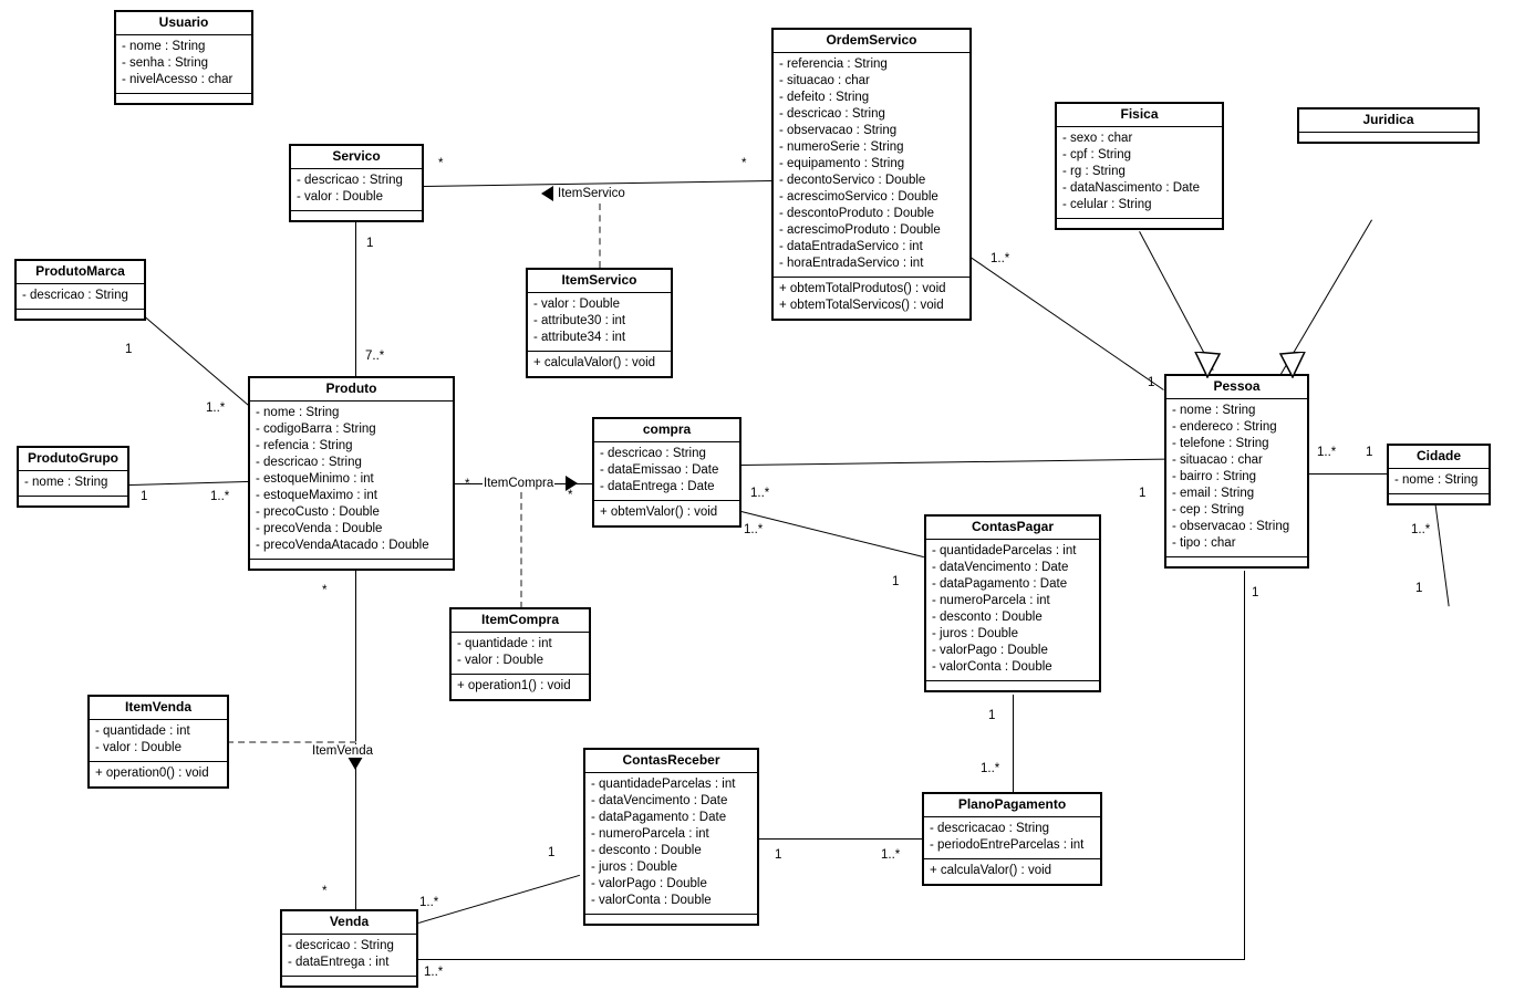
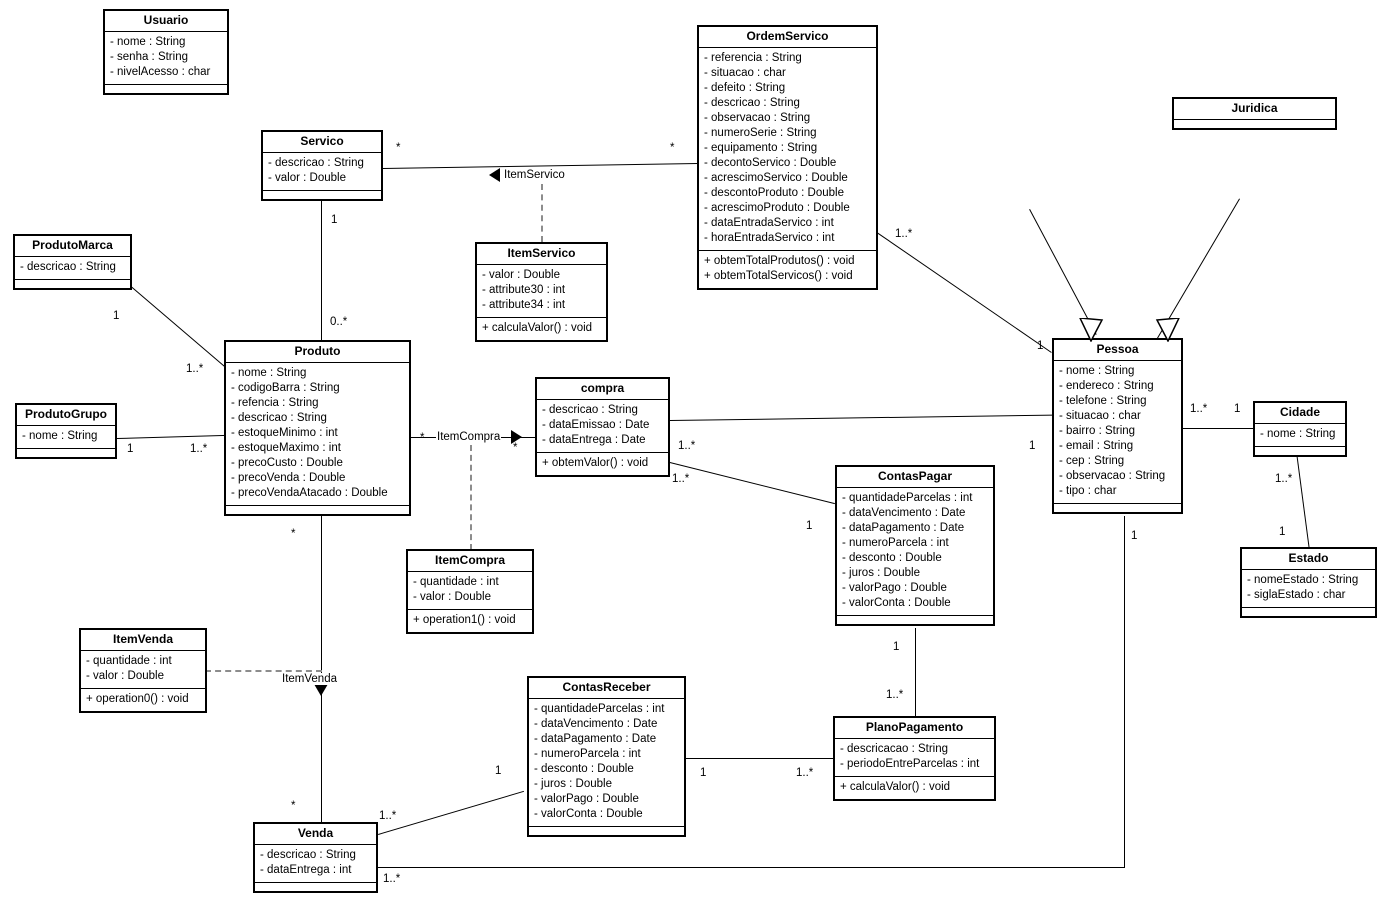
  *
  *
  1
- 7..*
+ 0..*
  1..*
  1
  1
  1..*
  1
  1..*
  *
  *
  1..*
  1..*
  1
  1
  1..*
  1
  1..*
  1
  1
  1..*
  1
  1..*
  1
  1..*
  *
  *
  1..*
  1
  ItemServico
  ItemCompra
  ItemVenda
  Usuario
  - nome : String
  - senha : String
  - nivelAcesso : char
  Servico
  - descricao : String
  - valor : Double
  OrdemServico
  - referencia : String
  - situacao : char
  - defeito : String
  - descricao : String
  - observacao : String
  - numeroSerie : String
  - equipamento : String
  - decontoServico : Double
  - acrescimoServico : Double
  - descontoProduto : Double
  - acrescimoProduto : Double
  - dataEntradaServico : int
  - horaEntradaServico : int
  + obtemTotalProdutos() : void
  + obtemTotalServicos() : void
- Fisica
- - sexo : char
- - cpf : String
- - rg : String
- - dataNascimento : Date
- - celular : String
  Juridica
  ItemServico
  - valor : Double
  - attribute30 : int
  - attribute34 : int
  + calculaValor() : void
  ProdutoMarca
  - descricao : String
  ProdutoGrupo
  - nome : String
  Produto
  - nome : String
  - codigoBarra : String
  - refencia : String
  - descricao : String
  - estoqueMinimo : int
  - estoqueMaximo : int
  - precoCusto : Double
  - precoVenda : Double
  - precoVendaAtacado : Double
  compra
  - descricao : String
  - dataEmissao : Date
  - dataEntrega : Date
  + obtemValor() : void
  Pessoa
  - nome : String
  - endereco : String
  - telefone : String
  - situacao : char
  - bairro : String
  - email : String
  - cep : String
  - observacao : String
  - tipo : char
  Cidade
  - nome : String
+ Estado
+ - nomeEstado : String
+ - siglaEstado : char
  ContasPagar
  - quantidadeParcelas : int
  - dataVencimento : Date
  - dataPagamento : Date
  - numeroParcela : int
  - desconto : Double
  - juros : Double
  - valorPago : Double
  - valorConta : Double
  ItemCompra
  - quantidade : int
  - valor : Double
  + operation1() : void
  ItemVenda
  - quantidade : int
  - valor : Double
  + operation0() : void
  ContasReceber
  - quantidadeParcelas : int
  - dataVencimento : Date
  - dataPagamento : Date
  - numeroParcela : int
  - desconto : Double
  - juros : Double
  - valorPago : Double
  - valorConta : Double
  PlanoPagamento
  - descricacao : String
  - periodoEntreParcelas : int
  + calculaValor() : void
  Venda
  - descricao : String
  - dataEntrega : int
